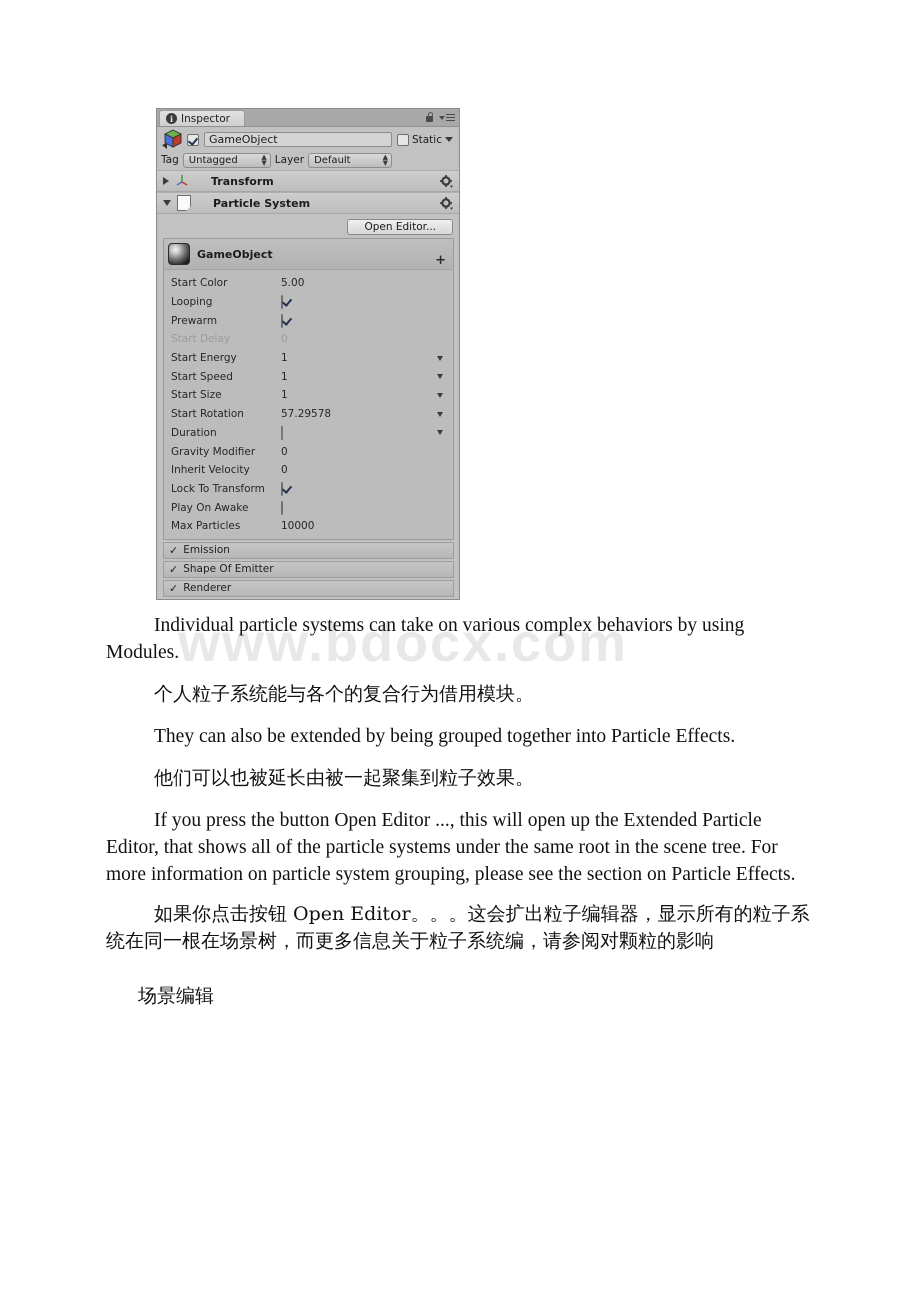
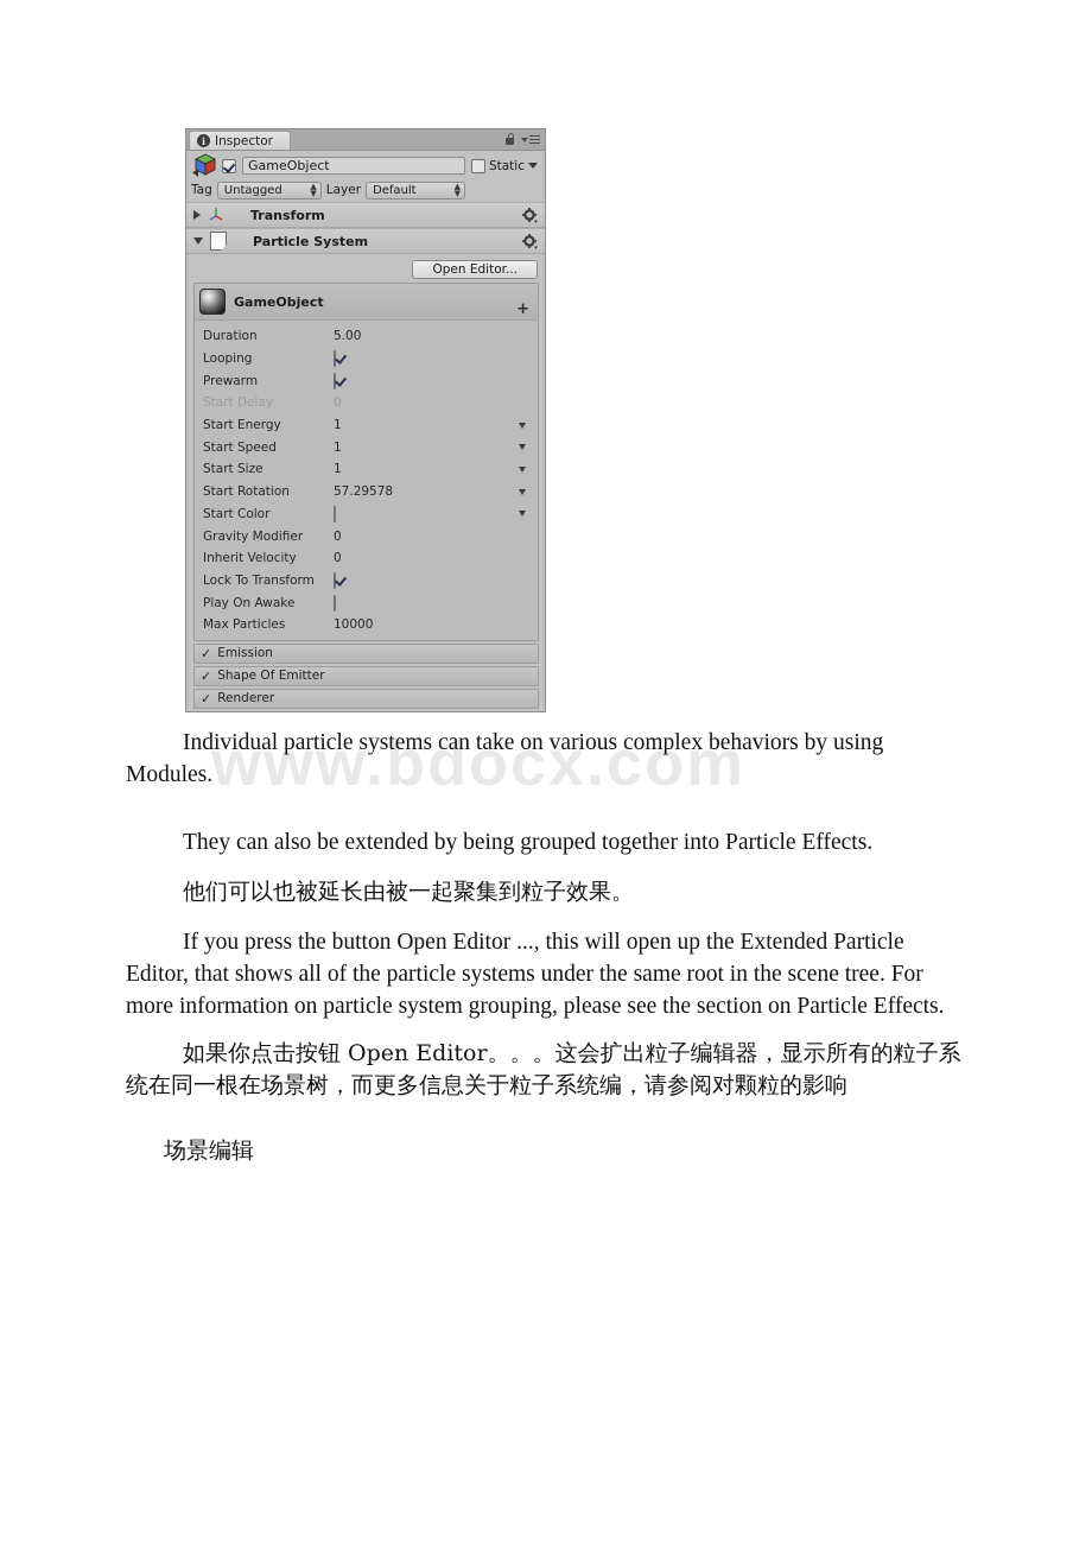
  www.bdocx.com
  i
  Inspector
  GameObject
  Static
  Tag
  Untagged
  ▲
  ▼
  Layer
  Default
  ▲
  ▼
  Transform
  Particle System
  Open Editor...
  GameObject
  +
- Start Color
+ Duration
  5.00
  Looping
  Prewarm
  Start Delay
  0
  Start Energy
  1
  Start Speed
  1
  Start Size
  1
  Start Rotation
  57.29578
- Duration
+ Start Color
  Gravity Modifier
  0
  Inherit Velocity
  0
  Lock To Transform
  Play On Awake
  Max Particles
  10000
  ✓
  Emission
  ✓
  Shape Of Emitter
  ✓
  Renderer
  Individual particle systems can take on various complex behaviors by using Modules.
- 个人粒子系统能与各个的复合行为借用模块。
  They can also be extended by being grouped together into Particle Effects.
  他们可以也被延长由被一起聚集到粒子效果。
  If you press the button Open Editor ..., this will open up the Extended Particle Editor, that shows all of the particle systems under the same root in the scene tree. For more information on particle system grouping, please see the section on Particle Effects.
  如果你点击按钮 Open Editor。。。这会扩出粒子编辑器，显示所有的粒子系统在同一根在场景树，而更多信息关于粒子系统编，请参阅对颗粒的影响
  场景编辑
